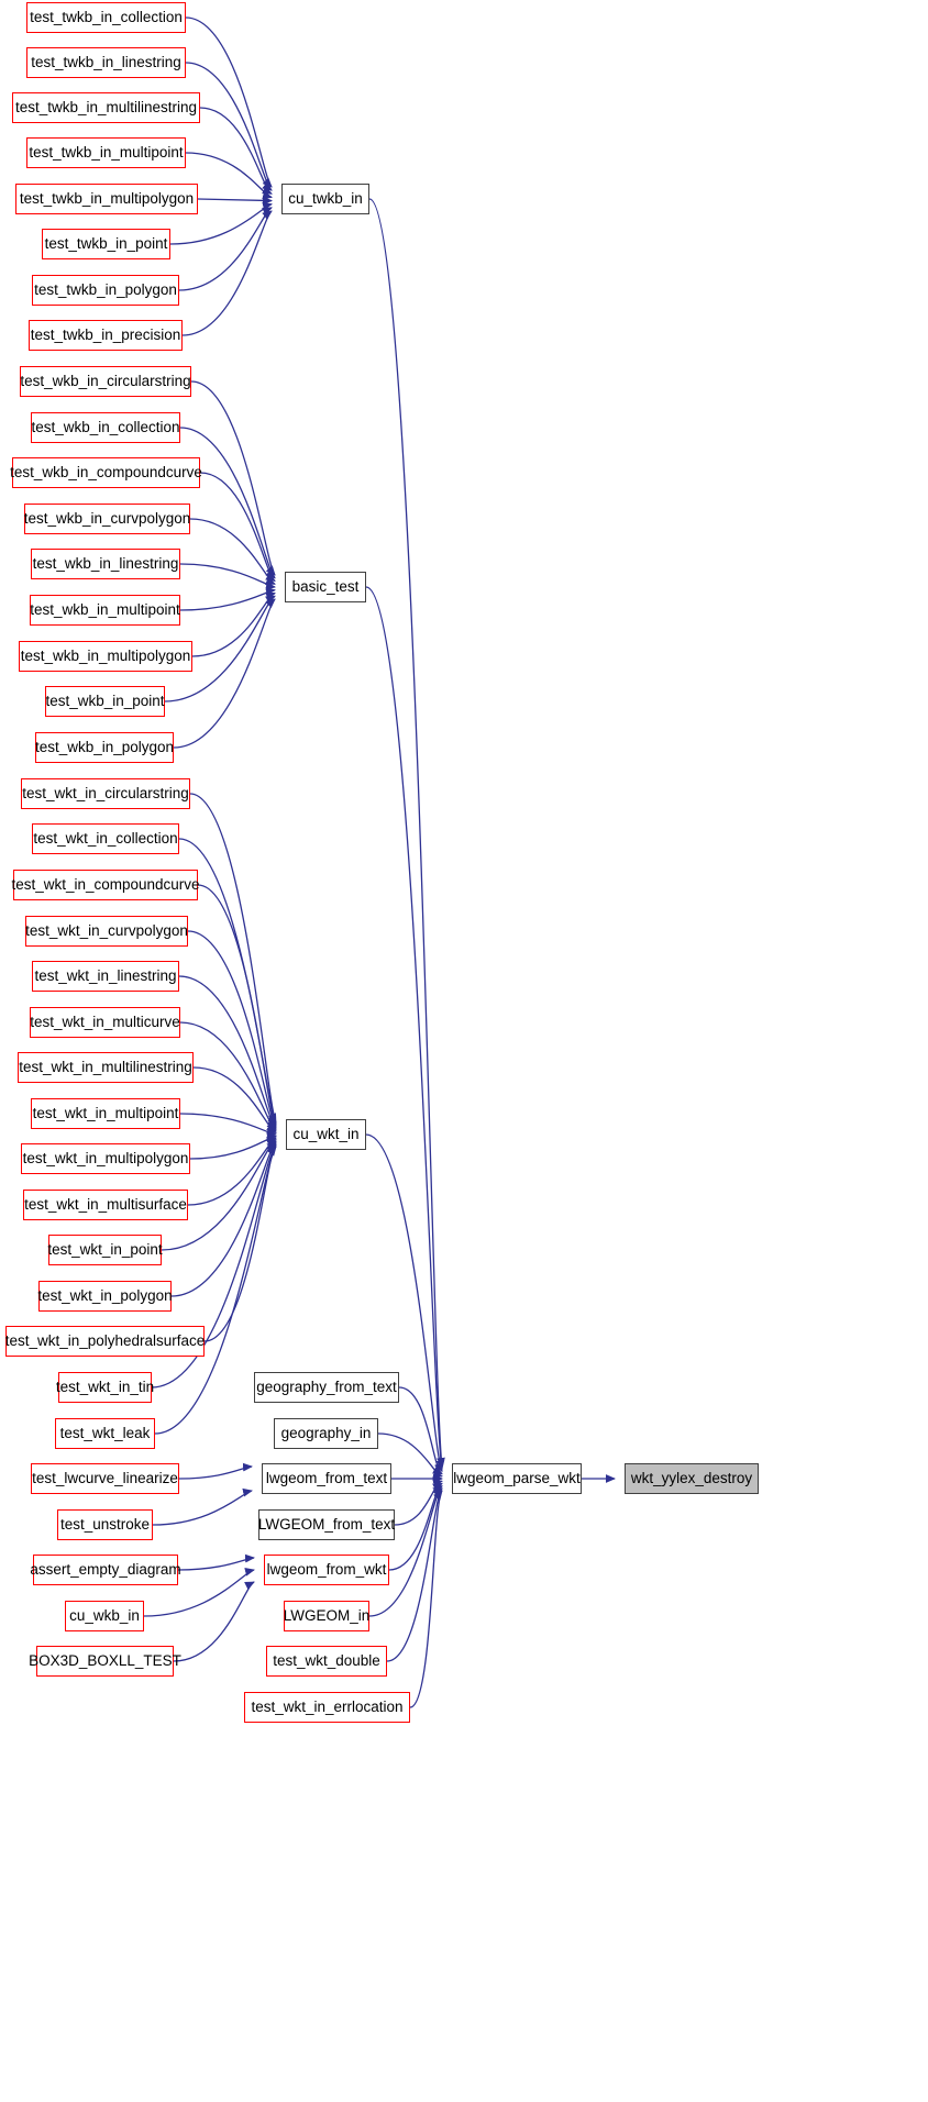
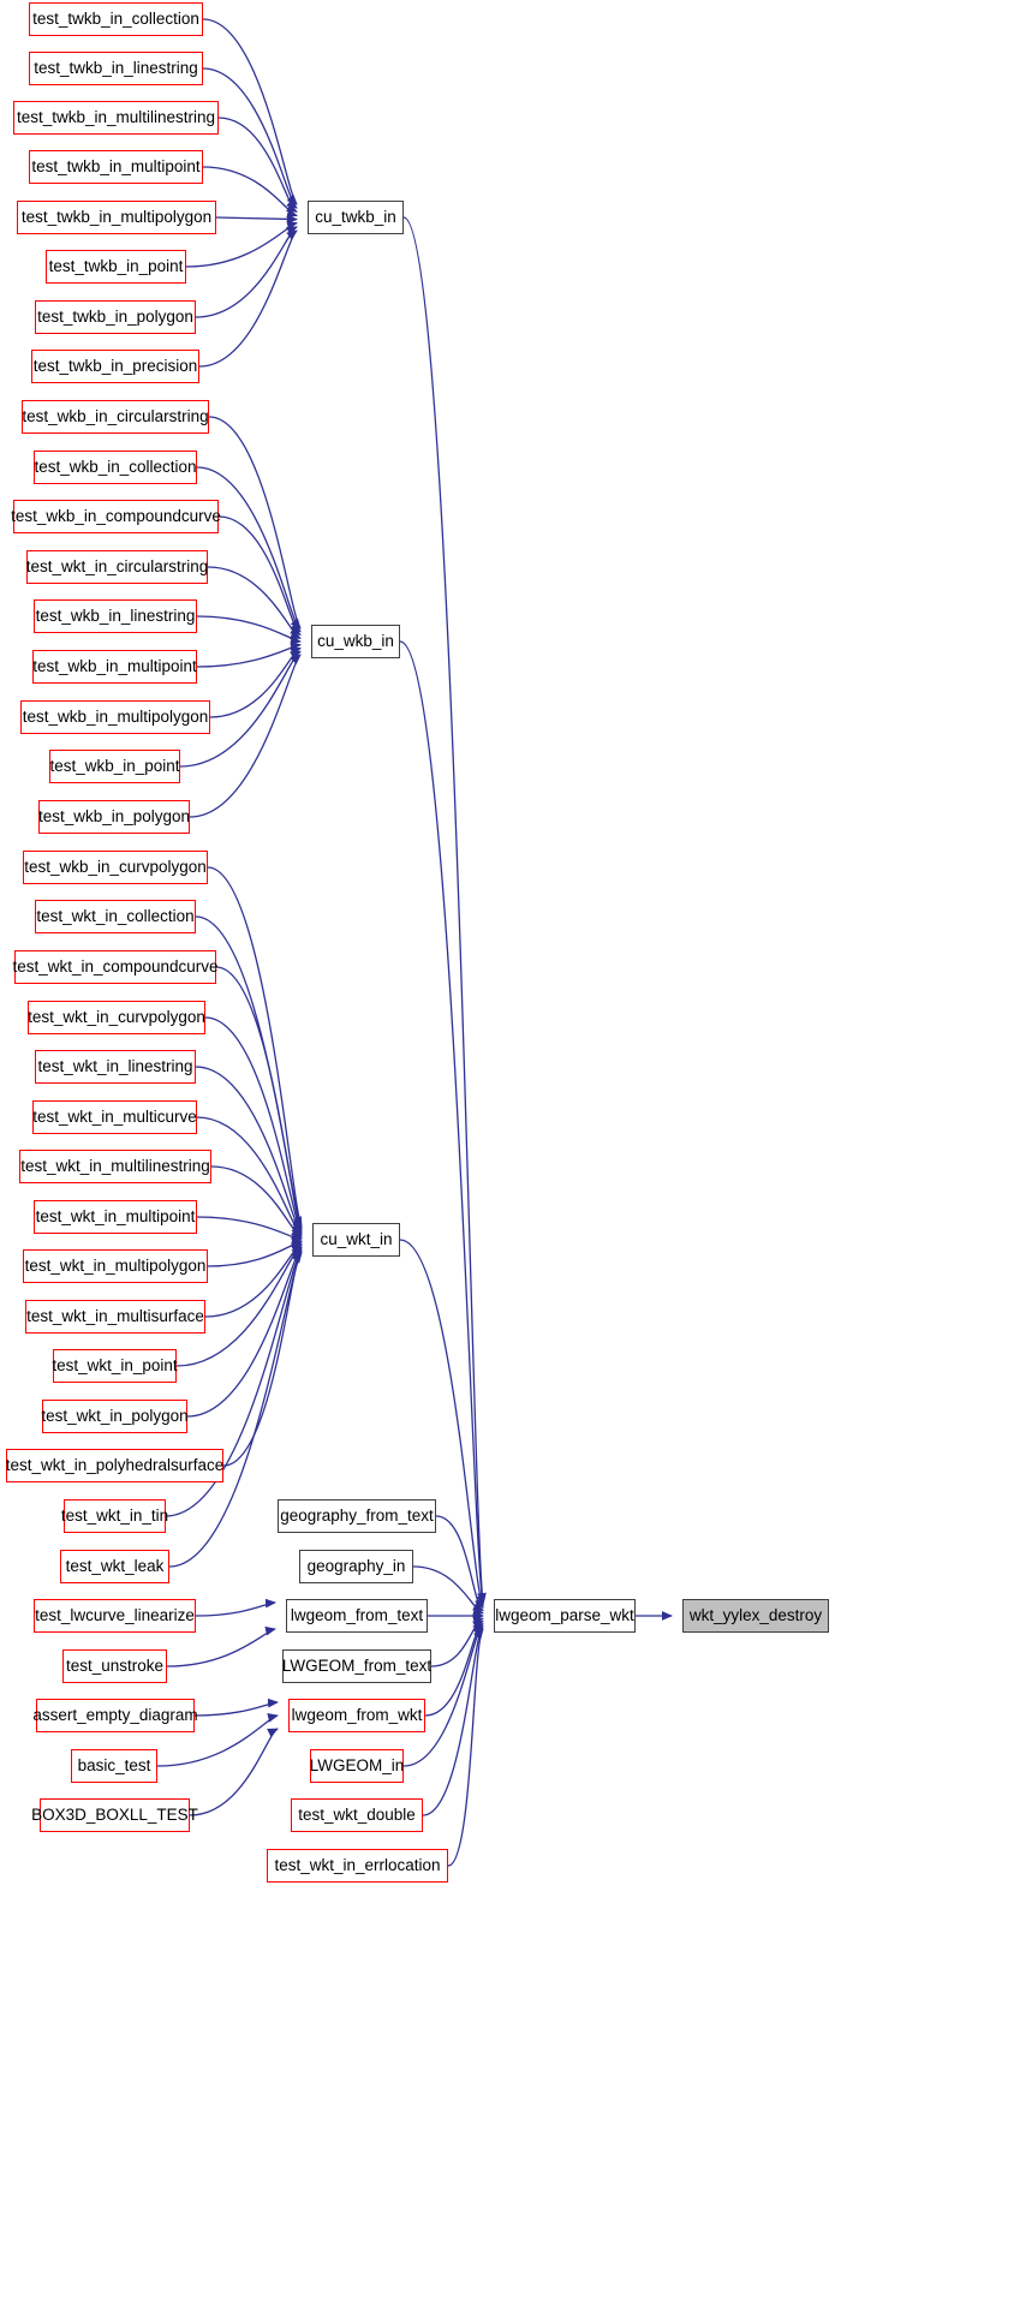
  test_twkb_in_collection
  test_twkb_in_linestring
  test_twkb_in_multilinestring
  test_twkb_in_multipoint
  test_twkb_in_multipolygon
  test_twkb_in_point
  test_twkb_in_polygon
  test_twkb_in_precision
  test_wkb_in_circularstring
  test_wkb_in_collection
  test_wkb_in_compoundcurve
- test_wkb_in_curvpolygon
+ test_wkt_in_circularstring
  test_wkb_in_linestring
  test_wkb_in_multipoint
  test_wkb_in_multipolygon
  test_wkb_in_point
  test_wkb_in_polygon
- test_wkt_in_circularstring
+ test_wkb_in_curvpolygon
  test_wkt_in_collection
  test_wkt_in_compoundcurve
  test_wkt_in_curvpolygon
  test_wkt_in_linestring
  test_wkt_in_multicurve
  test_wkt_in_multilinestring
  test_wkt_in_multipoint
  test_wkt_in_multipolygon
  test_wkt_in_multisurface
  test_wkt_in_point
  test_wkt_in_polygon
  test_wkt_in_polyhedralsurface
  test_wkt_in_tin
  test_wkt_leak
  test_lwcurve_linearize
  test_unstroke
  assert_empty_diagram
- cu_wkb_in
+ basic_test
  BOX3D_BOXLL_TEST
  cu_twkb_in
- basic_test
+ cu_wkb_in
  cu_wkt_in
  geography_from_text
  geography_in
  lwgeom_from_text
  LWGEOM_from_text
  lwgeom_from_wkt
  LWGEOM_in
  test_wkt_double
  test_wkt_in_errlocation
  lwgeom_parse_wkt
  wkt_yylex_destroy
